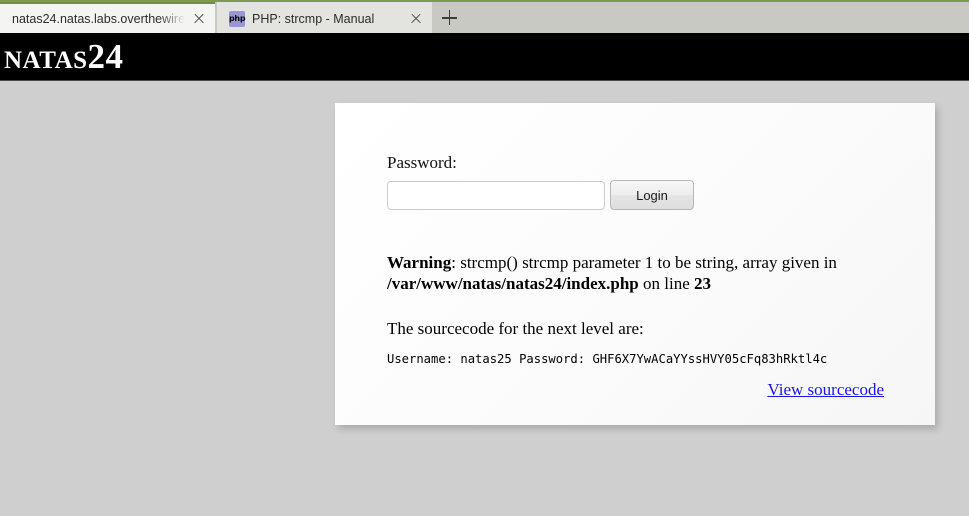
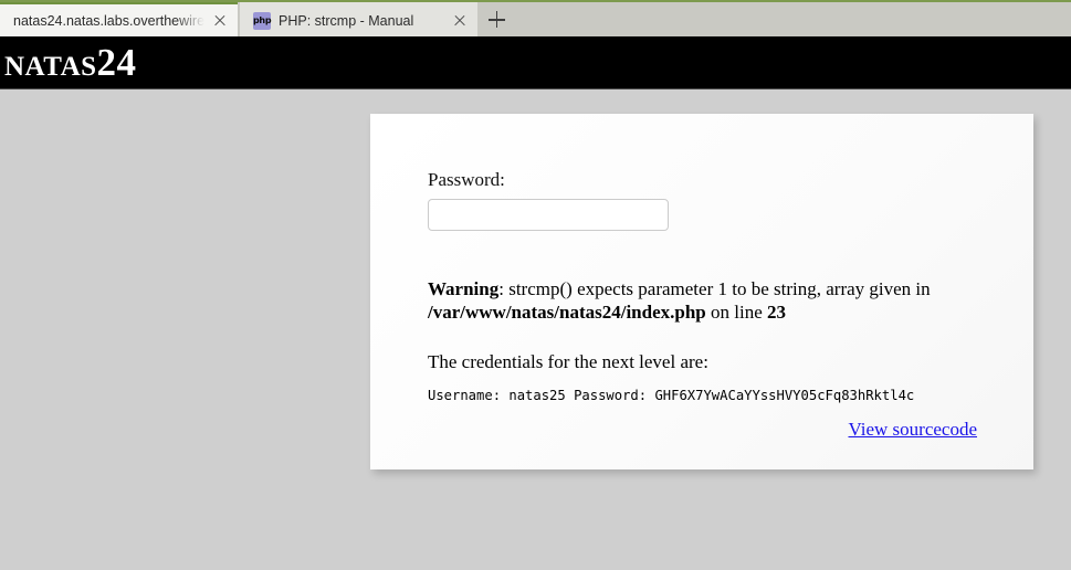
  natas24.natas.labs.overthewire
  php
  PHP: strcmp - Manual
  natas24
  Password:
- Login
- Warning: strcmp() strcmp parameter 1 to be string, array given in /var/www/natas/natas24/index.php on line 23
+ Warning: strcmp() expects parameter 1 to be string, array given in /var/www/natas/natas24/index.php on line 23
- The sourcecode for the next level are:
+ The credentials for the next level are:
  Username: natas25 Password: GHF6X7YwACaYYssHVY05cFq83hRktl4c
  View sourcecode
